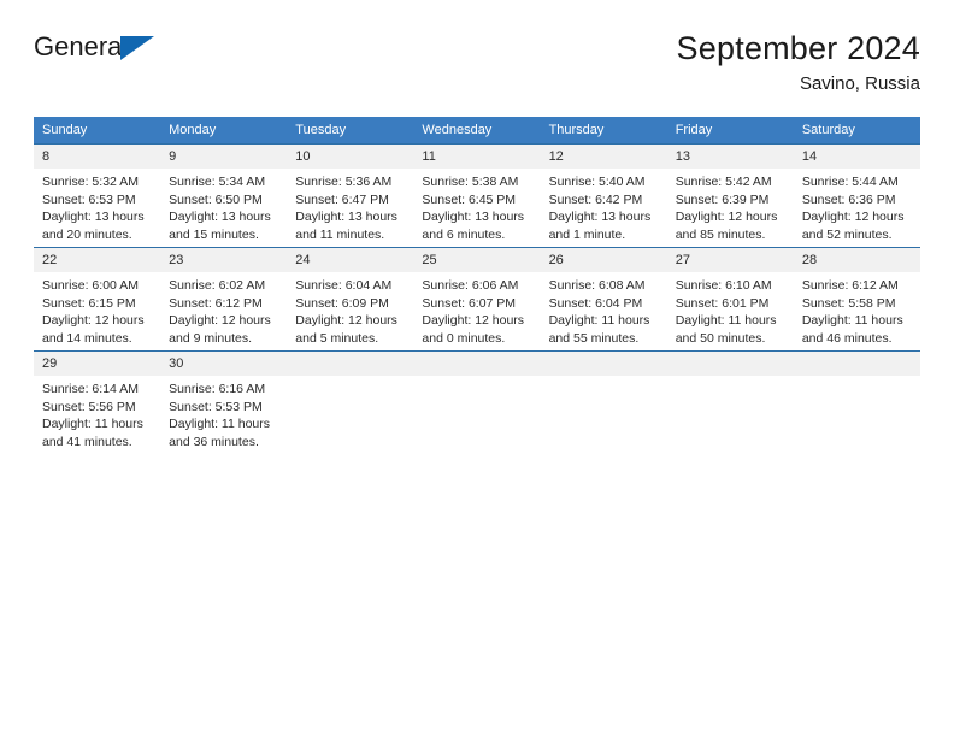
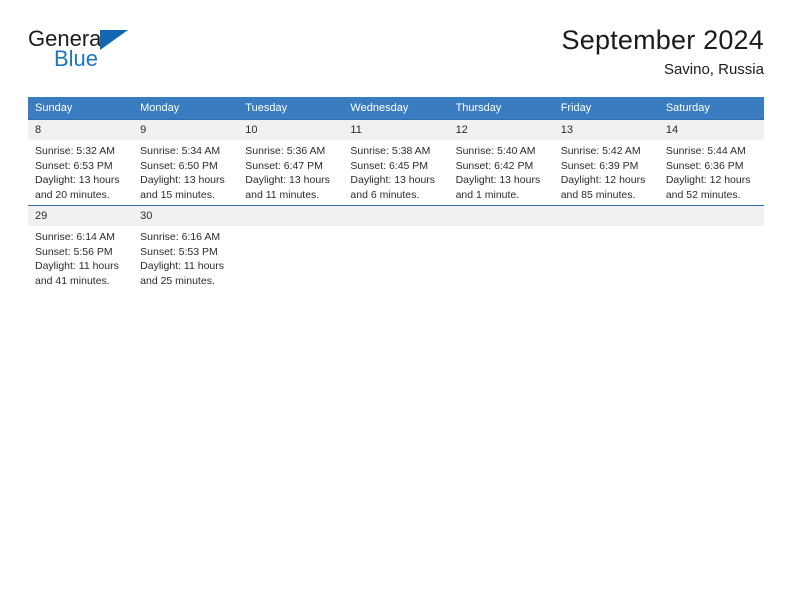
  General
+ Blue
  September 2024
  Savino, Russia
  Sunday	Monday	Tuesday	Wednesday	Thursday	Friday	Saturday
  8Sunrise: 5:32 AMSunset: 6:53 PMDaylight: 13 hoursand 20 minutes.	9Sunrise: 5:34 AMSunset: 6:50 PMDaylight: 13 hoursand 15 minutes.	10Sunrise: 5:36 AMSunset: 6:47 PMDaylight: 13 hoursand 11 minutes.	11Sunrise: 5:38 AMSunset: 6:45 PMDaylight: 13 hoursand 6 minutes.	12Sunrise: 5:40 AMSunset: 6:42 PMDaylight: 13 hoursand 1 minute.	13Sunrise: 5:42 AMSunset: 6:39 PMDaylight: 12 hoursand 85 minutes.	14Sunrise: 5:44 AMSunset: 6:36 PMDaylight: 12 hoursand 52 minutes.
- 22Sunrise: 6:00 AMSunset: 6:15 PMDaylight: 12 hoursand 14 minutes.	23Sunrise: 6:02 AMSunset: 6:12 PMDaylight: 12 hoursand 9 minutes.	24Sunrise: 6:04 AMSunset: 6:09 PMDaylight: 12 hoursand 5 minutes.	25Sunrise: 6:06 AMSunset: 6:07 PMDaylight: 12 hoursand 0 minutes.	26Sunrise: 6:08 AMSunset: 6:04 PMDaylight: 11 hoursand 55 minutes.	27Sunrise: 6:10 AMSunset: 6:01 PMDaylight: 11 hoursand 50 minutes.	28Sunrise: 6:12 AMSunset: 5:58 PMDaylight: 11 hoursand 46 minutes.
- 29Sunrise: 6:14 AMSunset: 5:56 PMDaylight: 11 hoursand 41 minutes.	30Sunrise: 6:16 AMSunset: 5:53 PMDaylight: 11 hoursand 36 minutes.
+ 29Sunrise: 6:14 AMSunset: 5:56 PMDaylight: 11 hoursand 41 minutes.	30Sunrise: 6:16 AMSunset: 5:53 PMDaylight: 11 hoursand 25 minutes.
